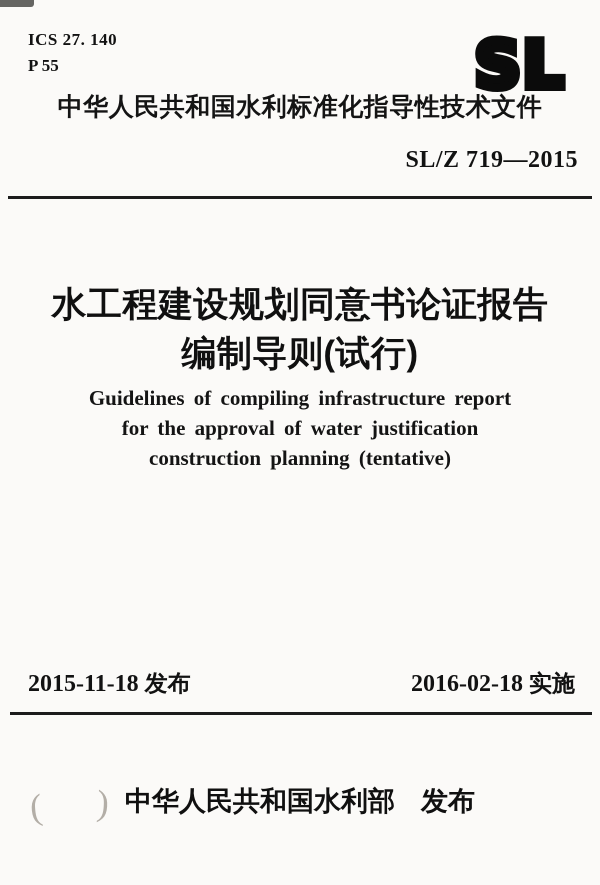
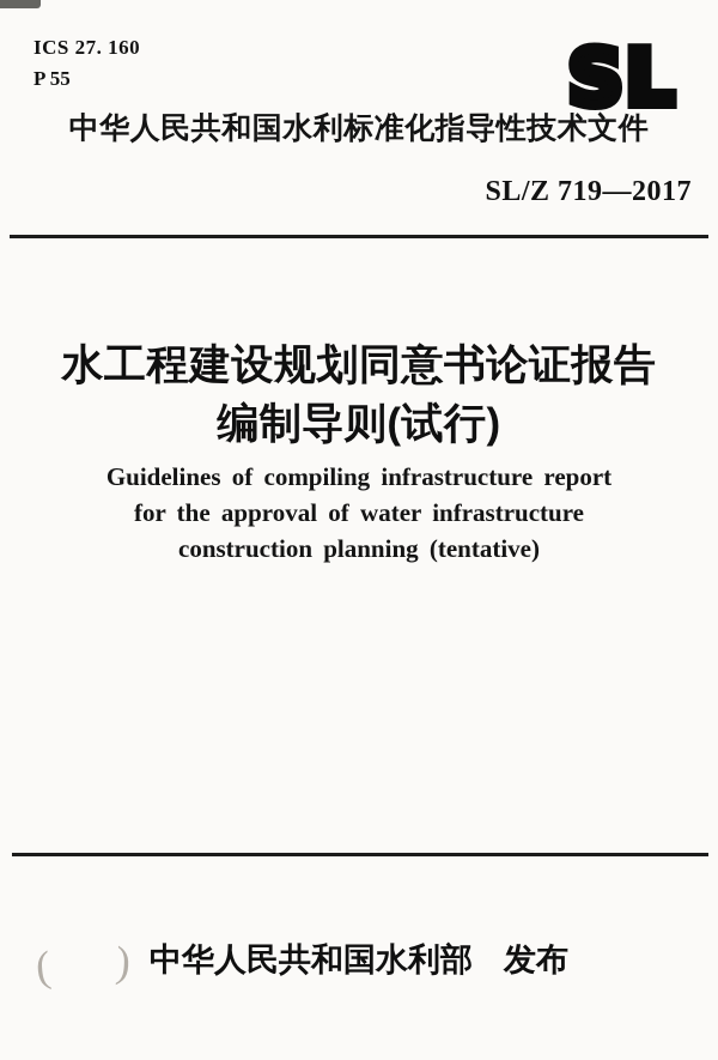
- ICS 27. 140
+ ICS 27. 160
  P 55
  SL
  中华人民共和国水利标准化指导性技术文件
- SL/Z 719—2015
+ SL/Z 719—2017
  水工程建设规划同意书论证报告
  编制导则(试行)
  Guidelines of compiling infrastructure report
- for the approval of water justification
+ for the approval of water infrastructure
  construction planning (tentative)
- 2015-11-18 发布
- 2016-02-18 实施
  中华人民共和国水利部 发布
